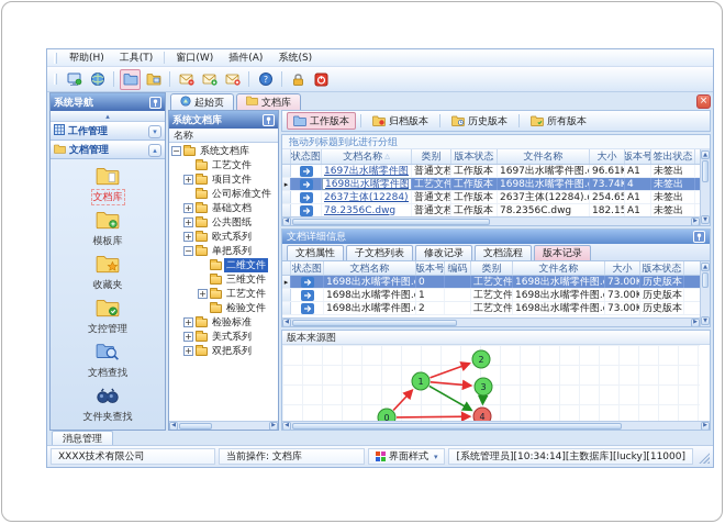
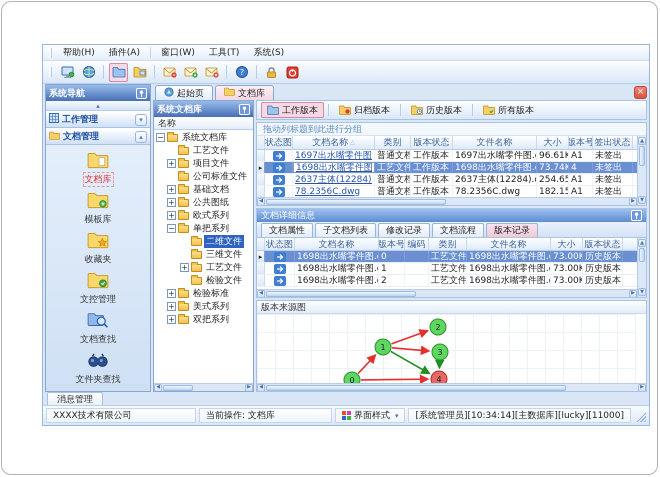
  帮助(H)
- 工具(T)
+ 插件(A)
  窗口(W)
- 插件(A)
+ 工具(T)
  系统(S)
  ?
  系统导航
  工作管理
  文档管理
  文档库
  模板库
  收藏夹
  文控管理
  文档查找
  文件夹查找
  起始页
  文档库
  系统文档库
  名称
  系统文档库
  工艺文件
  项目文件
  公司标准文件
  基础文档
  公共图纸
  欧式系列
  单把系列
  二维文件
  三维文件
  工艺文件
  检验文件
  检验标准
  美式系列
  双把系列
  工作版本
  归档版本
  历史版本
  所有版本
  拖动列标题到此进行分组
  状态图
  文档名称
  类别
  版本状态
  文件名称
  大小
  版本号
  签出状态
  1697出水嘴零件图
  普通文档
  工作版本
  1697出水嘴零件图.
  96.61K
  A1
  未签出
  1698出水嘴零件图
  工艺文件
  工作版本
  1698出水嘴零件图.
  73.74K
  4
  未签出
  2637主体(12284)
  普通文档
  工作版本
  2637主体(12284).
  254.65
  A1
  未签出
  78.2356C.dwg
  普通文档
  工作版本
  78.2356C.dwg
  182.15
  A1
  未签出
  文档详细信息
  文档属性
  子文档列表
  修改记录
  文档流程
  版本记录
  状态图
  文档名称
  版本号
  编码
  类别
  文件名称
  大小
  版本状态
  1698出水嘴零件图.
  0
  工艺文件
  1698出水嘴零件图.
  73.00K
  历史版本
  1698出水嘴零件图.
  1
  工艺文件
  1698出水嘴零件图.
  73.00K
  历史版本
  1698出水嘴零件图.
  2
  工艺文件
  1698出水嘴零件图.
  73.00K
  历史版本
  版本来源图
  0
  1
  2
  3
  4
  消息管理
  XXXX技术有限公司
  当前操作: 文档库
  界面样式
  [系统管理员][10:34:14][主数据库][lucky][11000]
